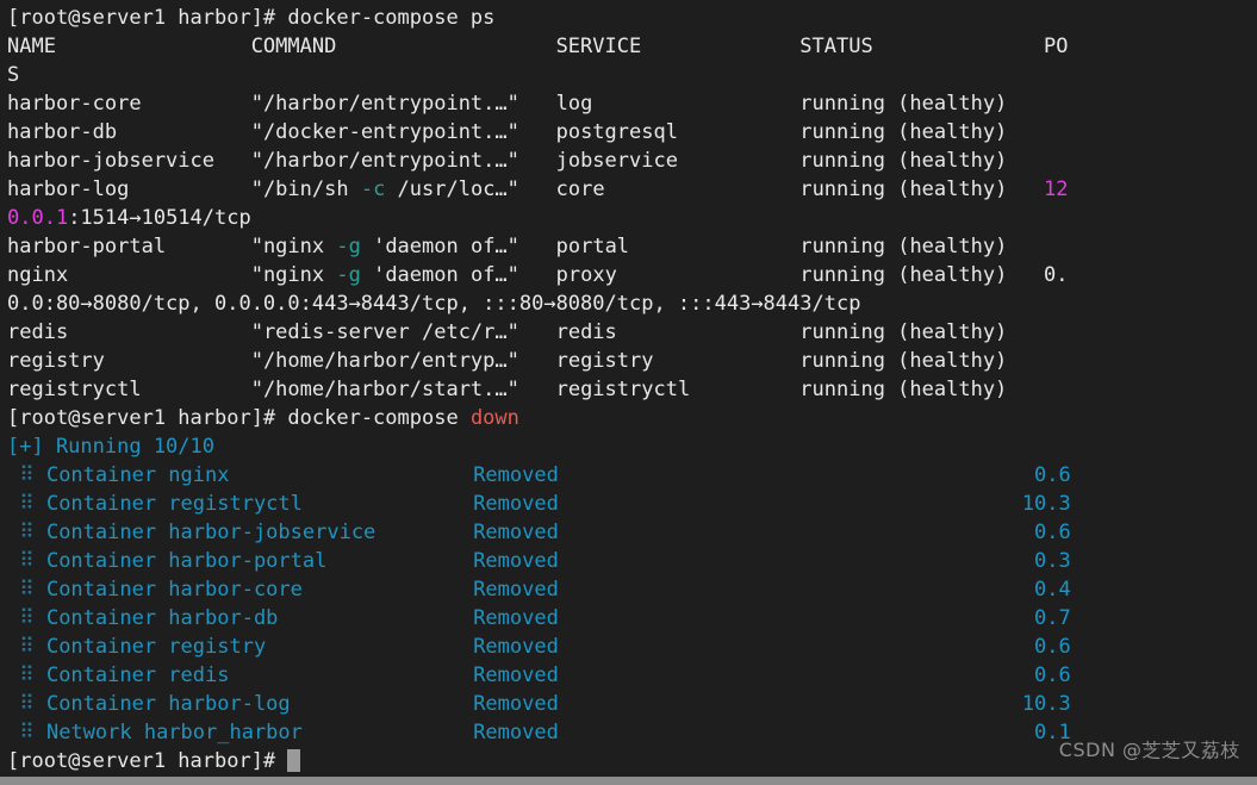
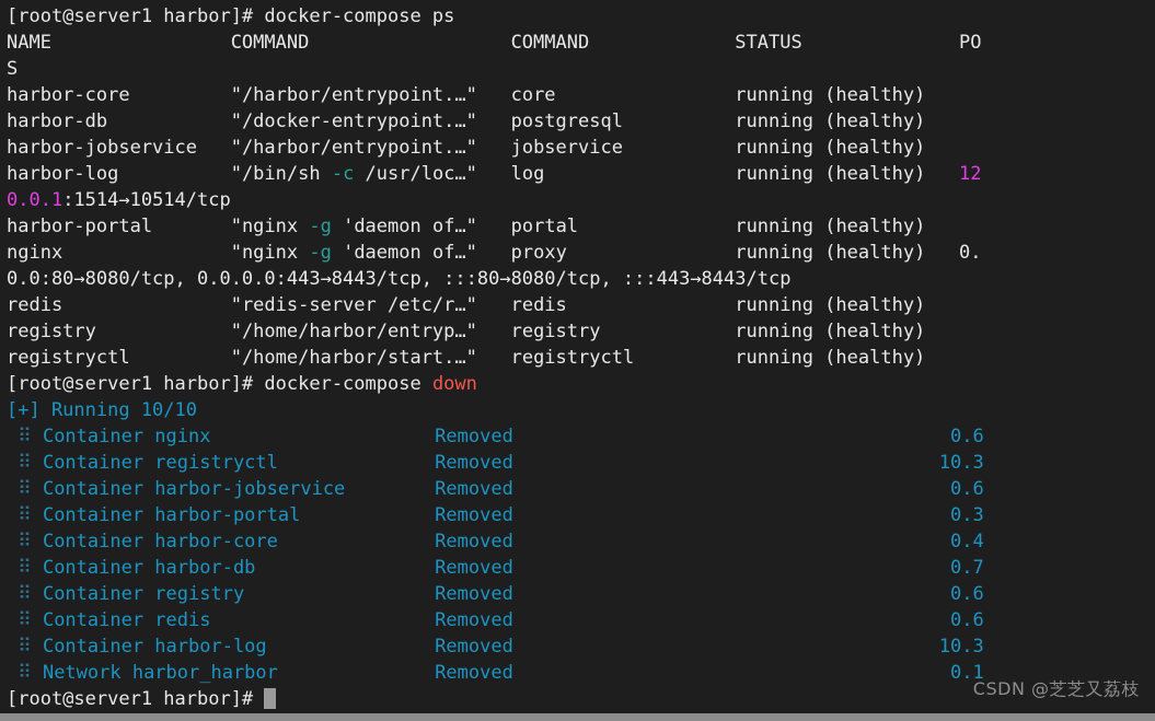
  [root@server1 harbor]# docker-compose ps
- NAME COMMAND SERVICE STATUS PO
+ NAME COMMAND COMMAND STATUS PO
  S
- harbor-core "/harbor/entrypoint.…" log running (healthy)
+ harbor-core "/harbor/entrypoint.…" core running (healthy)
  harbor-db "/docker-entrypoint.…" postgresql running (healthy)
  harbor-jobservice "/harbor/entrypoint.…" jobservice running (healthy)
- harbor-log "/bin/sh -c /usr/loc…" core running (healthy) 12
+ harbor-log "/bin/sh -c /usr/loc…" log running (healthy) 12
  0.0.1:1514→10514/tcp
  harbor-portal "nginx -g 'daemon of…" portal running (healthy)
  nginx "nginx -g 'daemon of…" proxy running (healthy) 0.
  0.0:80→8080/tcp, 0.0.0.0:443→8443/tcp, :::80→8080/tcp, :::443→8443/tcp
  redis "redis-server /etc/r…" redis running (healthy)
  registry "/home/harbor/entryp…" registry running (healthy)
  registryctl "/home/harbor/start.…" registryctl running (healthy)
  [root@server1 harbor]# docker-compose down
  [+] Running 10/10
  ⠿ Container nginx Removed 0.6
  ⠿ Container registryctl Removed 10.3
  ⠿ Container harbor-jobservice Removed 0.6
  ⠿ Container harbor-portal Removed 0.3
  ⠿ Container harbor-core Removed 0.4
  ⠿ Container harbor-db Removed 0.7
  ⠿ Container registry Removed 0.6
  ⠿ Container redis Removed 0.6
  ⠿ Container harbor-log Removed 10.3
  ⠿ Network harbor_harbor Removed 0.1
  [root@server1 harbor]#
  CSDN @芝芝又荔枝
